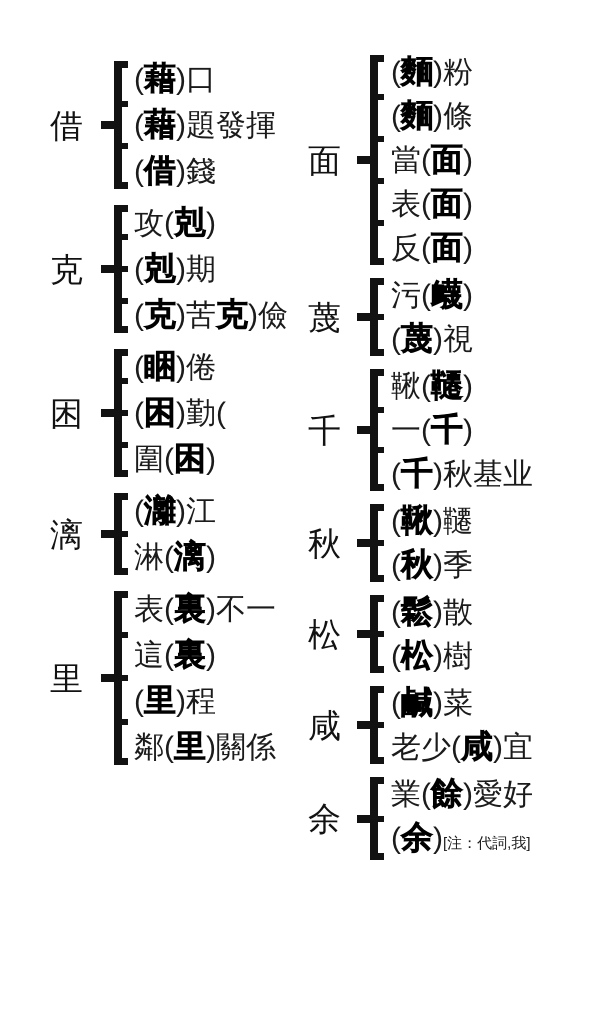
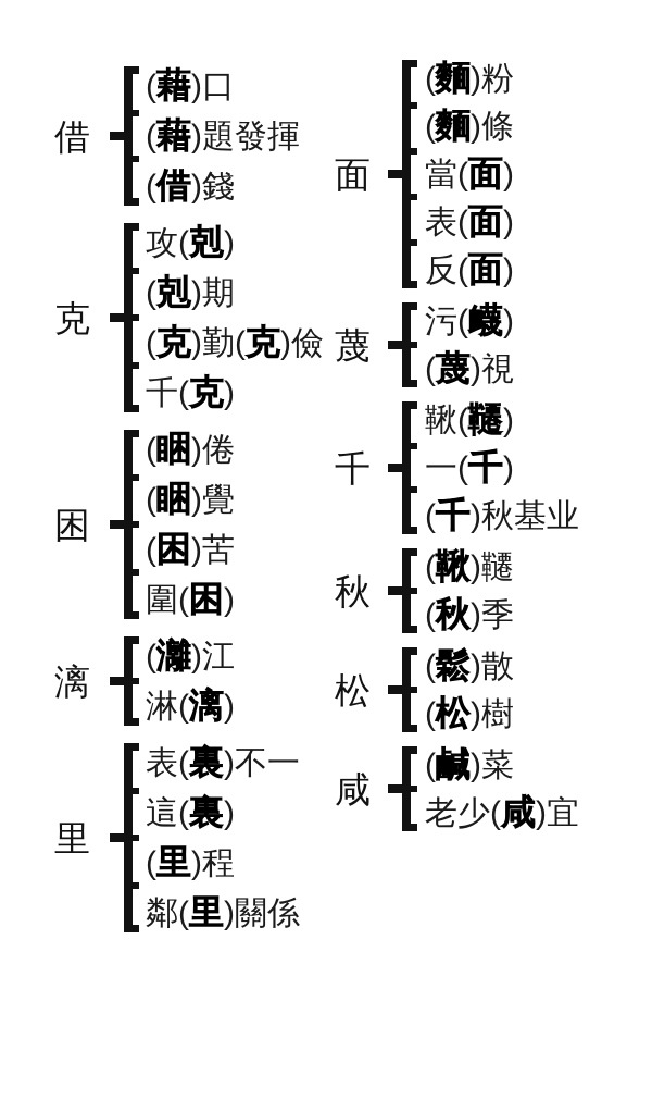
  借
  (藉)口
  (藉)題發揮
  (借)錢
  克
  攻(剋)
  (剋)期
- (克)苦克)儉
+ (克)勤(克)儉
+ 千(克)
  困
  (睏)倦
+ (睏)覺
- (困)勤(
+ (困)苦
  圍(困)
  漓
  (灕)江
  淋(漓)
  里
  表(裏)不一
  這(裏)
  (里)程
  鄰(里)關係
  面
  (麵)粉
  (麵)條
  當(面)
  表(面)
  反(面)
  蔑
  污(衊)
  (蔑)視
  千
  鞦(韆)
  一(千)
  (千)秋基业
  秋
  (鞦)韆
  (秋)季
  松
  (鬆)散
  (松)樹
  咸
  (鹹)菜
  老少(咸)宜
- 余
- 業(餘)愛好
- (余)[注：代詞,我]
